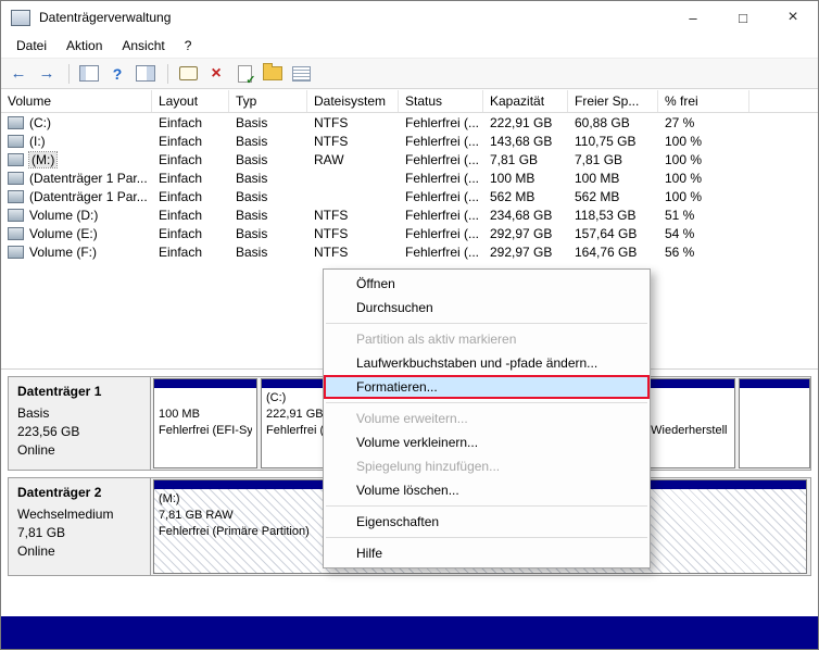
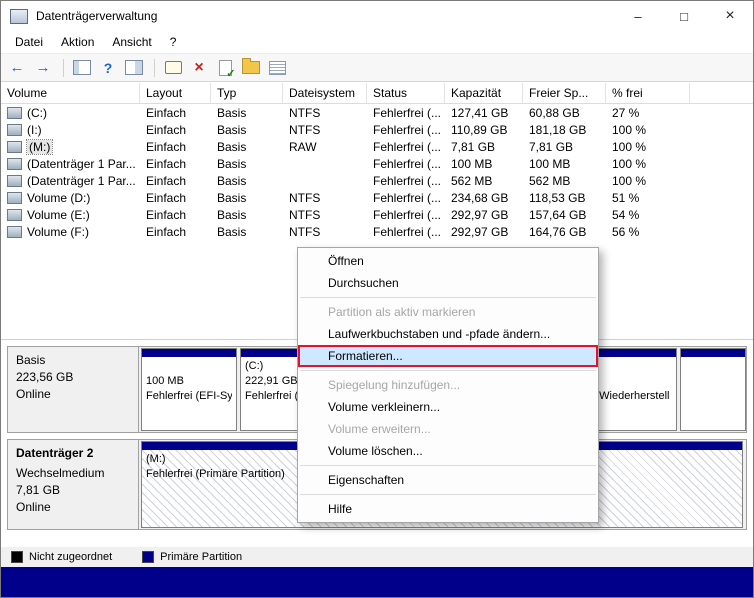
  Datenträgerverwaltung
  –
  □
  ×
  Datei
  Aktion
  Ansicht
  ?
  ←
  →
  ?
  ×
  ✓
  Volume
  Layout
  Typ
  Dateisystem
  Status
  Kapazität
  Freier Sp...
  % frei
  (C:)
  Einfach
  Basis
  NTFS
  Fehlerfrei (...
- 222,91 GB
+ 127,41 GB
  60,88 GB
  27 %
  (I:)
  Einfach
  Basis
  NTFS
  Fehlerfrei (...
- 143,68 GB
+ 110,89 GB
- 110,75 GB
+ 181,18 GB
  100 %
  (M:)
  Einfach
  Basis
  RAW
  Fehlerfrei (...
  7,81 GB
  7,81 GB
  100 %
  (Datenträger 1 Par...
  Einfach
  Basis
  Fehlerfrei (...
  100 MB
  100 MB
  100 %
  (Datenträger 1 Par...
  Einfach
  Basis
  Fehlerfrei (...
  562 MB
  562 MB
  100 %
  Volume (D:)
  Einfach
  Basis
  NTFS
  Fehlerfrei (...
  234,68 GB
  118,53 GB
  51 %
  Volume (E:)
  Einfach
  Basis
  NTFS
  Fehlerfrei (...
  292,97 GB
  157,64 GB
  54 %
  Volume (F:)
  Einfach
  Basis
  NTFS
  Fehlerfrei (...
  292,97 GB
  164,76 GB
  56 %
- Datenträger 1
  Basis
  223,56 GB
  Online
  100 MB
  Fehlerfrei (EFI-Sy
  (C:)
  Fehlerfrei
  Datenträger 2
  Wechselmedium
  7,81 GB
  Online
  (M:)
- 7,81 GB RAW
  Fehlerfrei (Primäre Partition)
+ Nicht zugeordnet
+ Primäre Partition
  Öffnen
  Durchsuchen
  Partition als aktiv markieren
  Laufwerkbuchstaben und -pfade ändern...
  Formatieren...
- Volume erweitern...
+ Spiegelung hinzufügen...
  Volume verkleinern...
- Spiegelung hinzufügen...
+ Volume erweitern...
  Volume löschen...
  Eigenschaften
  Hilfe
